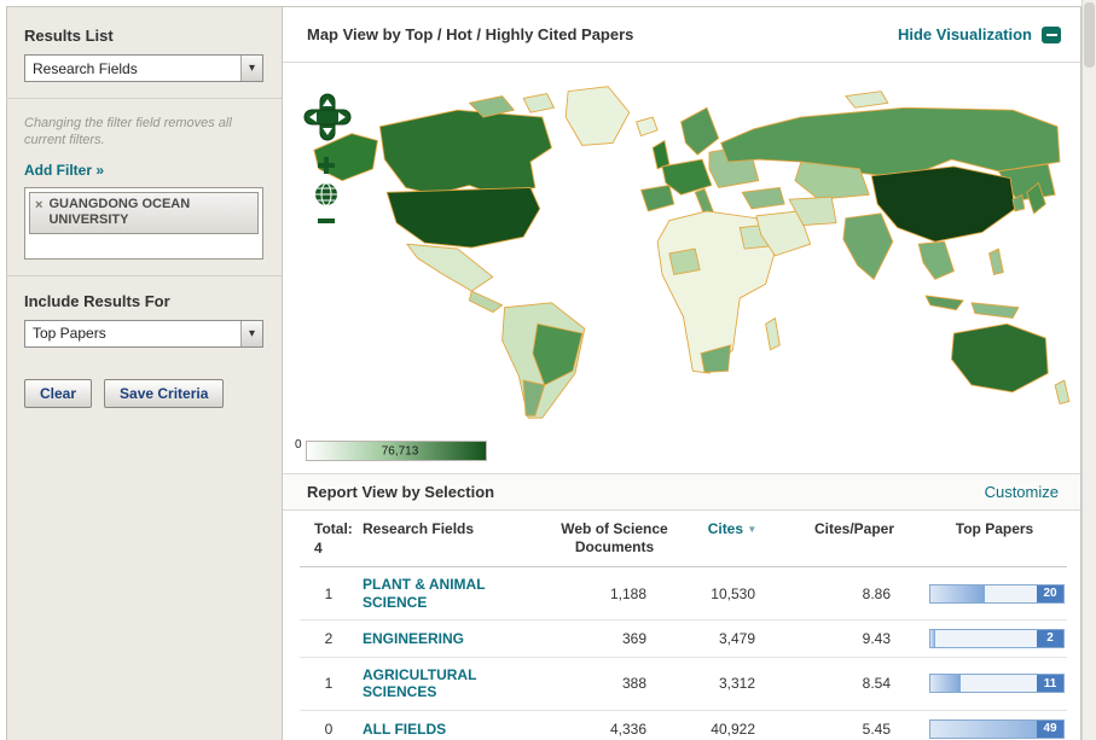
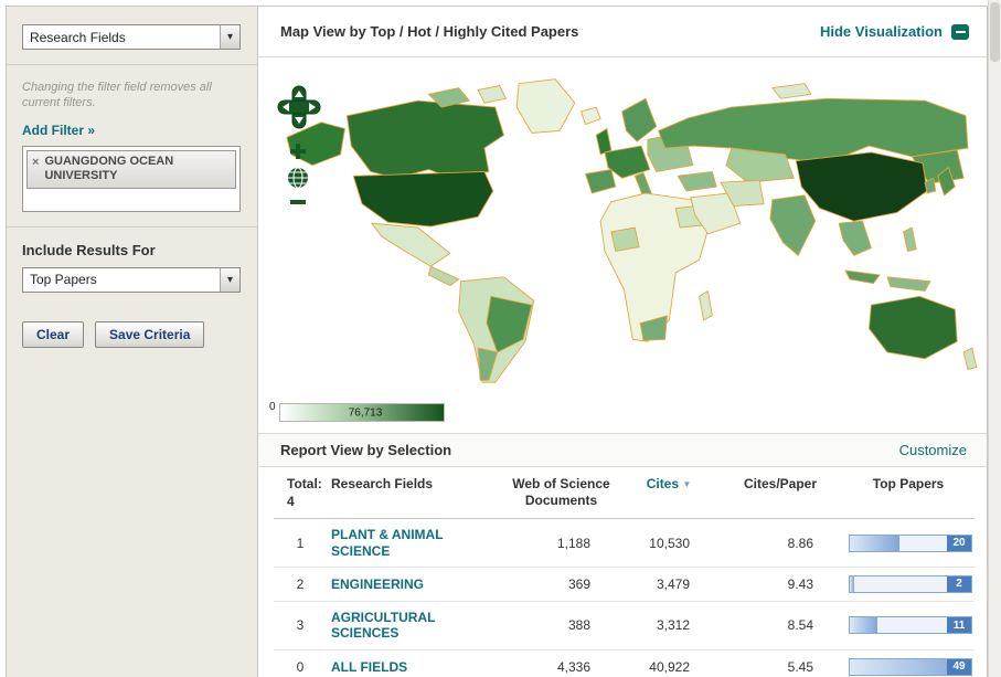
- Results List
  Research Fields
  ▾
  Changing the filter field removes all current filters.
  Add Filter »
  ×
  GUANGDONG OCEAN UNIVERSITY
  Include Results For
  Top Papers
  ▾
  Clear
  Save Criteria
  Map View by Top / Hot / Highly Cited Papers
  Hide Visualization
  0
  76,713
  Report View by Selection
  Customize
  Total: 4	Research Fields	Web of Science Documents	Cites ▼	Cites/Paper	Top Papers
  1	PLANT & ANIMAL SCIENCE	1,188	10,530	8.86	20
  2	ENGINEERING	369	3,479	9.43	2
- 1	AGRICULTURAL SCIENCES	388	3,312	8.54	11
+ 3	AGRICULTURAL SCIENCES	388	3,312	8.54	11
  0	ALL FIELDS	4,336	40,922	5.45	49
